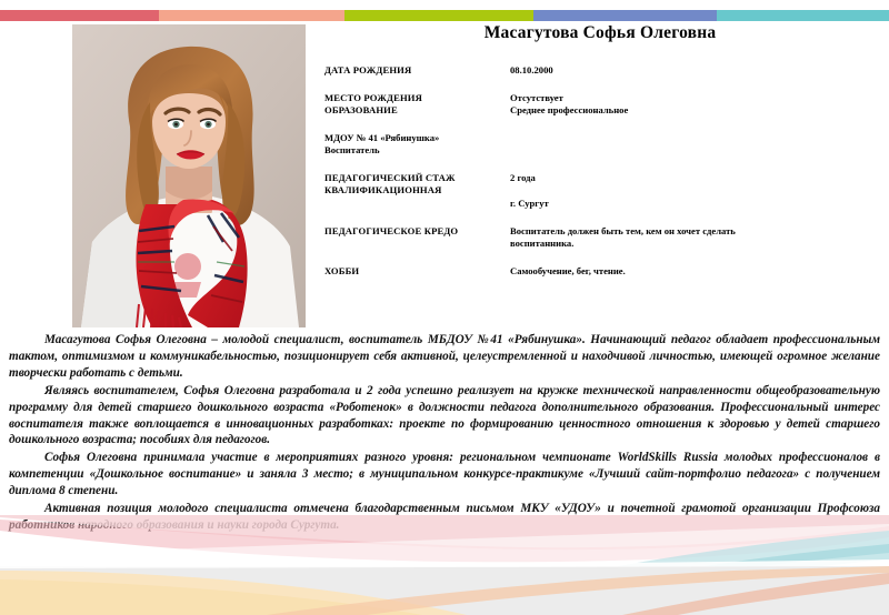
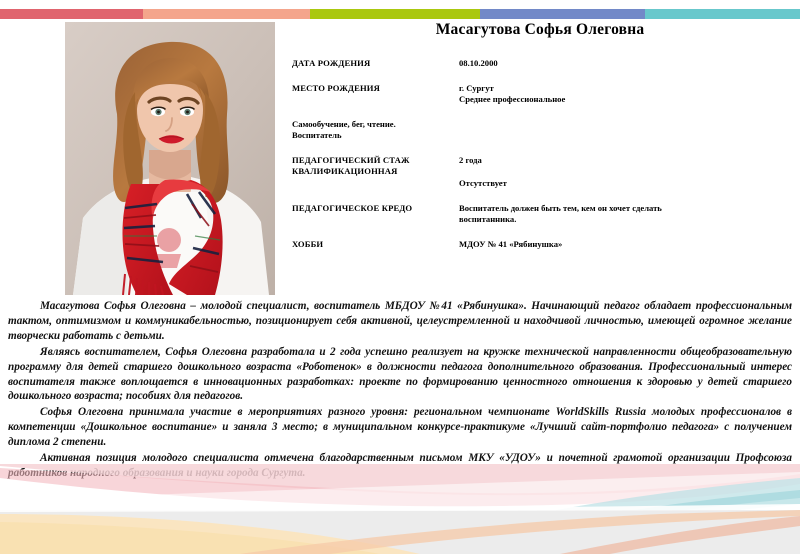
  Масагутова Софья Олеговна
  ДАТА РОЖДЕНИЯ
  08.10.2000
  МЕСТО РОЖДЕНИЯ
- ОБРАЗОВАНИЕ
- Отсутствует
+ г. Сургут
  Среднее профессиональное
- МДОУ № 41 «Рябинушка»
+ Самообучение, бег, чтение.
  Воспитатель
  ПЕДАГОГИЧЕСКИЙ СТАЖ
  КВАЛИФИКАЦИОННАЯ
  2 года
- г. Сургут
+ Отсутствует
  ПЕДАГОГИЧЕСКОЕ КРЕДО
  Воспитатель должен быть тем, кем он хочет сделать
  воспитанника.
  ХОББИ
- Самообучение, бег, чтение.
+ МДОУ № 41 «Рябинушка»
  Масагутова Софья Олеговна – молодой специалист, воспитатель МБДОУ №41 «Рябинушка». Начинающий педагог обладает профессиональным тактом, оптимизмом и коммуникабельностью, позиционирует себя активной, целеустремленной и находчивой личностью, имеющей огромное желание творчески работать с детьми.
  Являясь воспитателем, Софья Олеговна разработала и 2 года успешно реализует на кружке технической направленности общеобразовательную программу для детей старшего дошкольного возраста «Роботенок» в должности педагога дополнительного образования. Профессиональный интерес воспитателя также воплощается в инновационных разработках: проекте по формированию ценностного отношения к здоровью у детей старшего дошкольного возраста; пособиях для педагогов.
- Софья Олеговна принимала участие в мероприятиях разного уровня: региональном чемпионате WorldSkills Russia молодых профессионалов в компетенции «Дошкольное воспитание» и заняла 3 место; в муниципальном конкурсе-практикуме «Лучший сайт-портфолио педагога» с получением диплома 8 степени.
+ Софья Олеговна принимала участие в мероприятиях разного уровня: региональном чемпионате WorldSkills Russia молодых профессионалов в компетенции «Дошкольное воспитание» и заняла 3 место; в муниципальном конкурсе-практикуме «Лучший сайт-портфолио педагога» с получением диплома 2 степени.
  Активная позиция молодого специалиста отмечена благодарственным письмом МКУ «УДОУ» и почетной грамотой организации Профсоюза работников народного образования и науки города Сургута.
